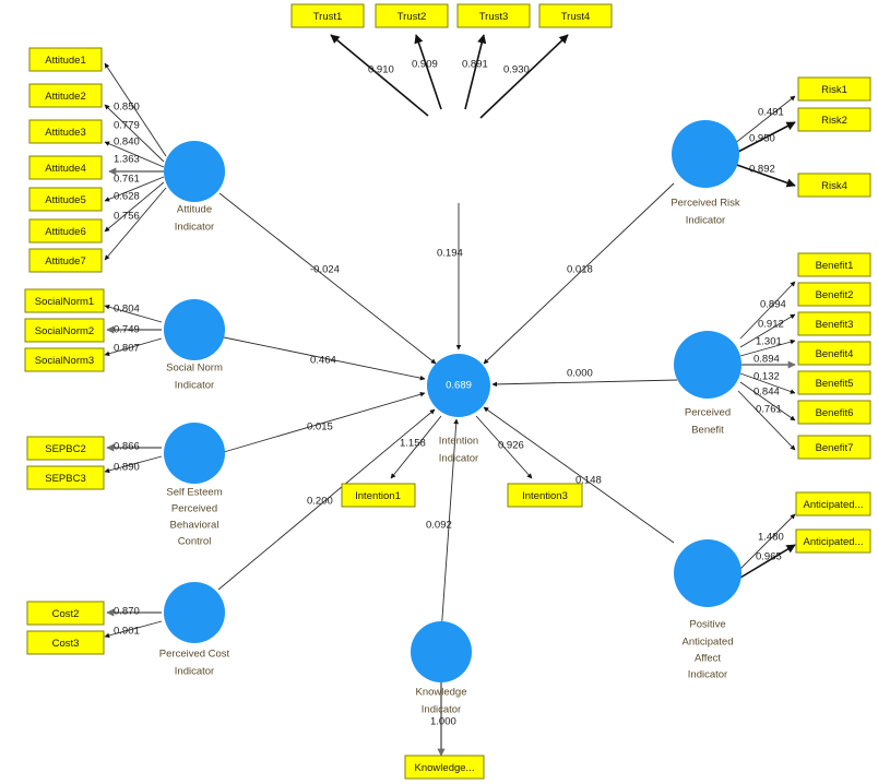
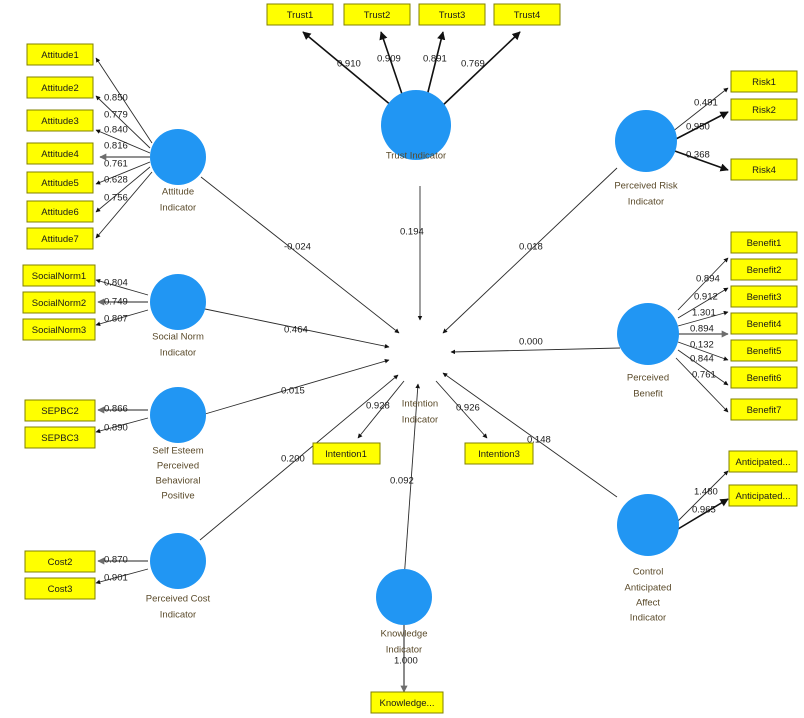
  Trust1
  Trust2
  Trust3
  Trust4
  Attitude1
  Attitude2
  Attitude3
  Attitude4
  Attitude5
  Attitude6
  Attitude7
  SocialNorm1
  SocialNorm2
  SocialNorm3
  SEPBC2
  SEPBC3
  Cost2
  Cost3
  Knowledge...
  Risk1
  Risk2
  Risk4
  Benefit1
  Benefit2
  Benefit3
  Benefit4
  Benefit5
  Benefit6
  Benefit7
  Anticipated...
  Anticipated...
  Intention1
  Intention3
+ Trust Indicator
  Attitude
  Indicator
  Social Norm
  Indicator
  Self Esteem
  Perceived
  Behavioral
- Control
+ Positive
  Perceived Cost
  Indicator
  Knowledge
  Indicator
  Perceived Risk
  Indicator
  Perceived
  Benefit
- Positive
+ Control
  Anticipated
  Affect
  Indicator
- 0.689
  Intention
  Indicator
  0.910
  0.909
  0.891
- 0.930
+ 0.769
  0.850
  0.779
  0.840
- 1.363
+ 0.816
  0.761
  0.628
  0.756
  0.804
  0.749
  0.807
  0.866
  0.890
  0.870
  0.901
  1.000
  0.491
  0.950
- 0.892
+ 0.368
  0.894
  0.912
  1.301
  0.894
  0.132
  0.844
  0.761
  1.480
  0.965
- 1.158
+ 0.928
  0.926
  -0.024
  0.194
  0.018
  0.464
  0.000
  0.015
  0.200
  0.148
  0.092
